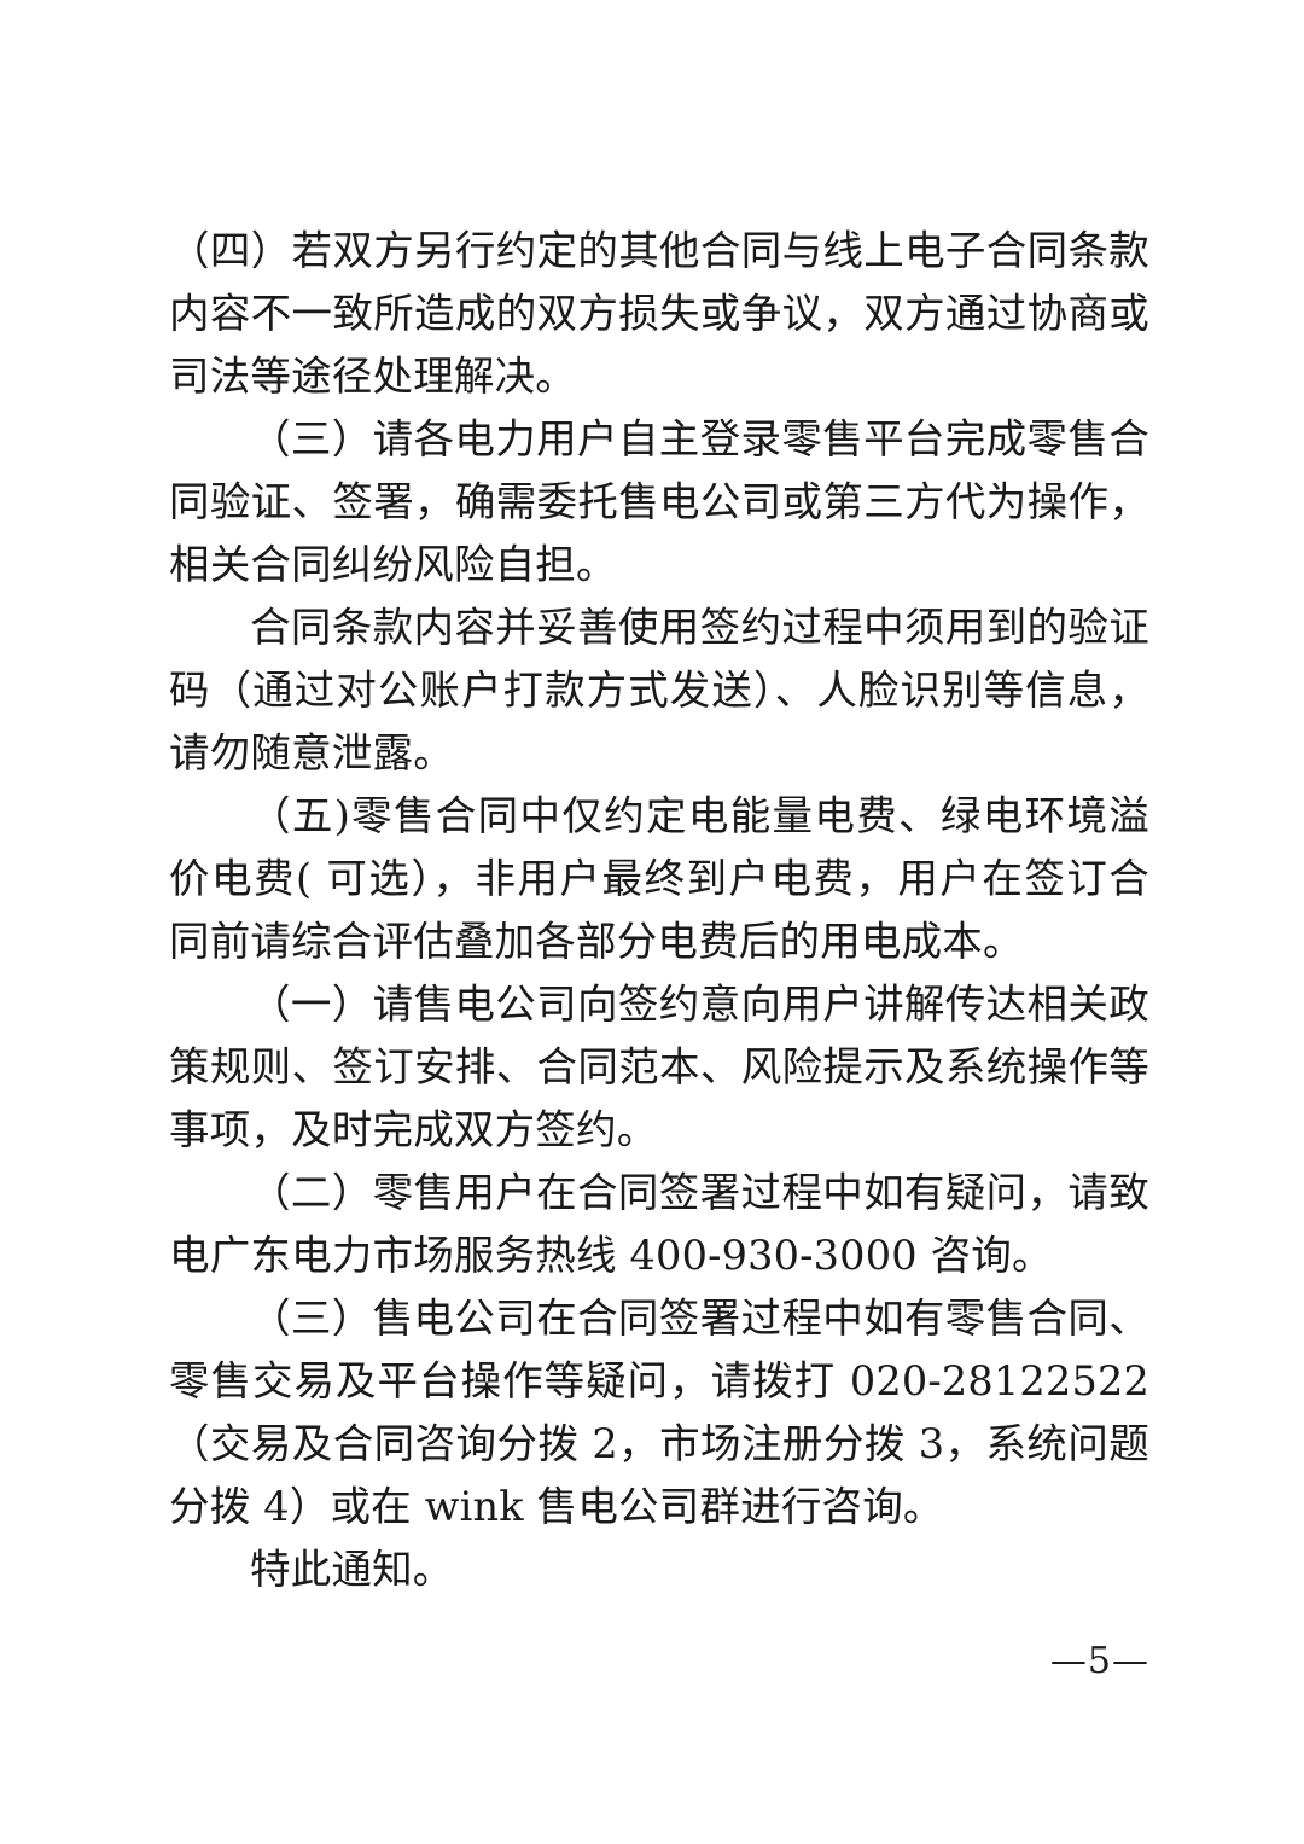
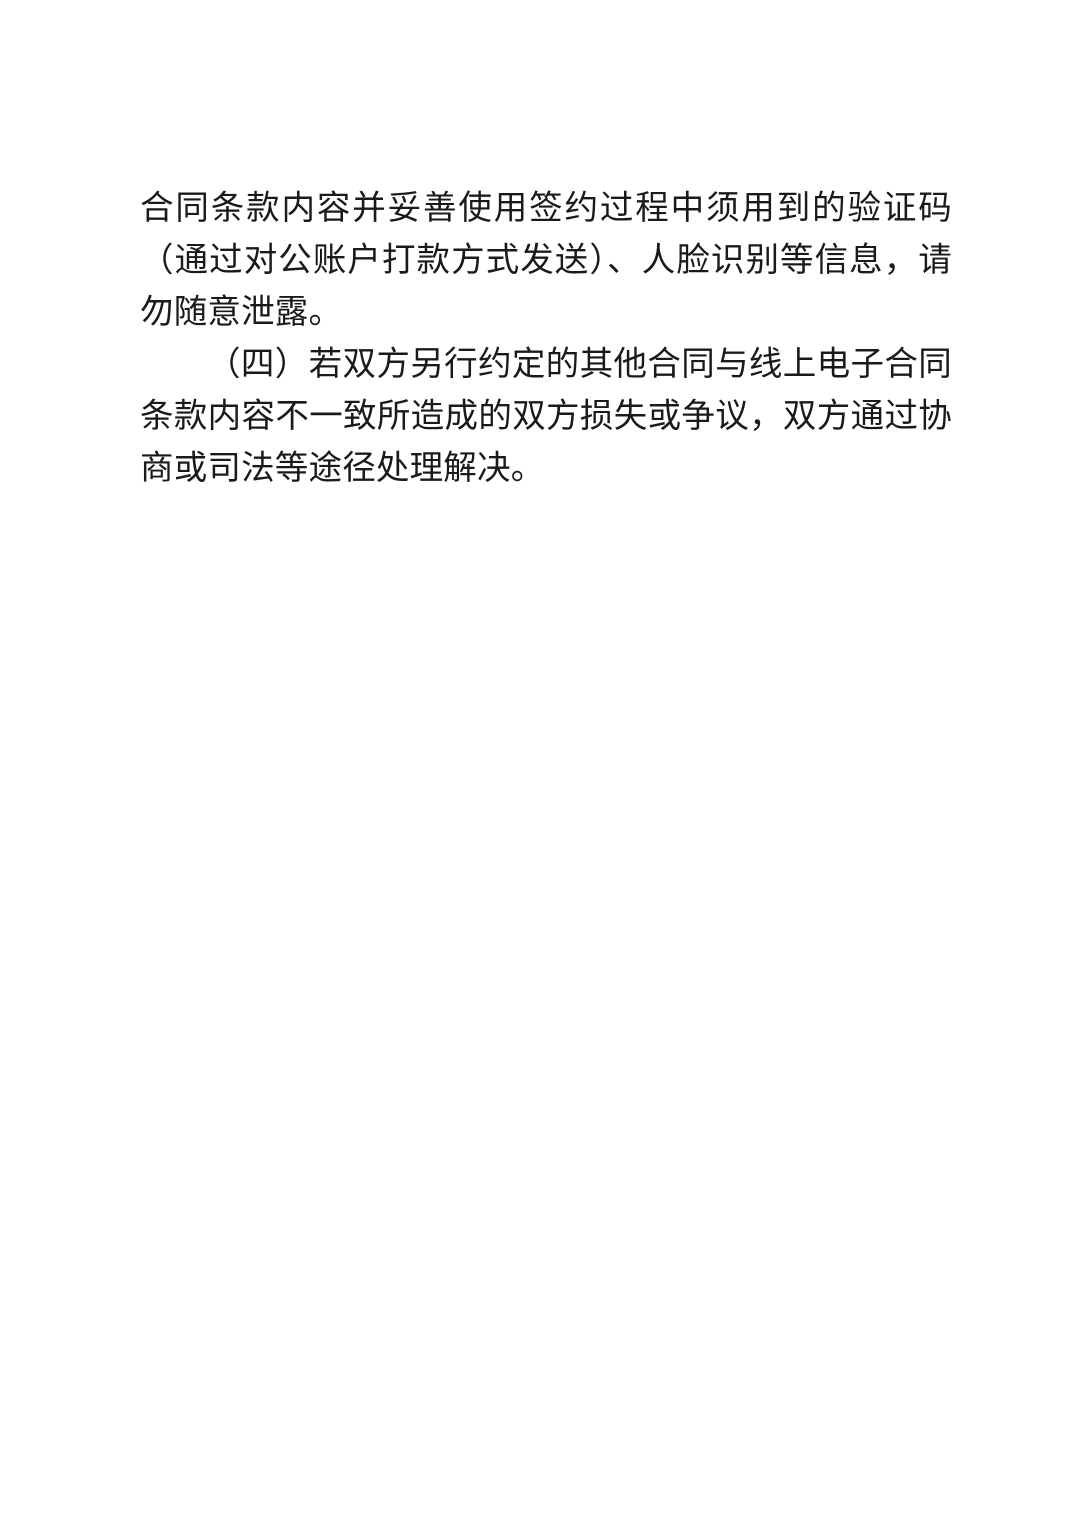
- （四）若双方另行约定的其他合同与线上电子合同条款内容不一致所造成的双方损失或争议，双方通过协商或司法等途径处理解决。
+ 合同条款内容并妥善使用签约过程中须用到的验证码（通过对公账户打款方式发送）、人脸识别等信息，请勿随意泄露。
- （三）请各电力用户自主登录零售平台完成零售合同验证、签署，确需委托售电公司或第三方代为操作，相关合同纠纷风险自担。
- 合同条款内容并妥善使用签约过程中须用到的验证码（通过对公账户打款方式发送）、人脸识别等信息，请勿随意泄露。
+ （四）若双方另行约定的其他合同与线上电子合同条款内容不一致所造成的双方损失或争议，双方通过协商或司法等途径处理解决。
- （五)零售合同中仅约定电能量电费、绿电环境溢价电费( 可选），非用户最终到户电费，用户在签订合同前请综合评估叠加各部分电费后的用电成本。
- （一）请售电公司向签约意向用户讲解传达相关政策规则、签订安排、合同范本、风险提示及系统操作等事项，及时完成双方签约。
- （二）零售用户在合同签署过程中如有疑问，请致电广东电力市场服务热线 400-930-3000 咨询。
- （三）售电公司在合同签署过程中如有零售合同、零售交易及平台操作等疑问，请拨打 020-28122522（交易及合同咨询分拨 2，市场注册分拨 3，系统问题分拨 4）或在 wink 售电公司群进行咨询。
- 特此通知。
- —5—
